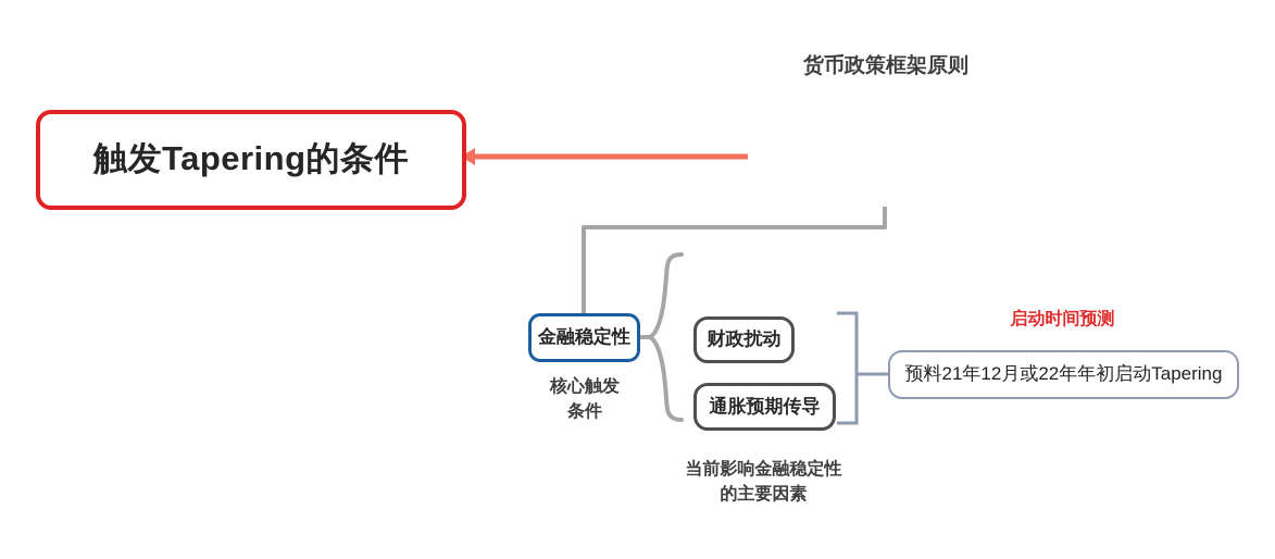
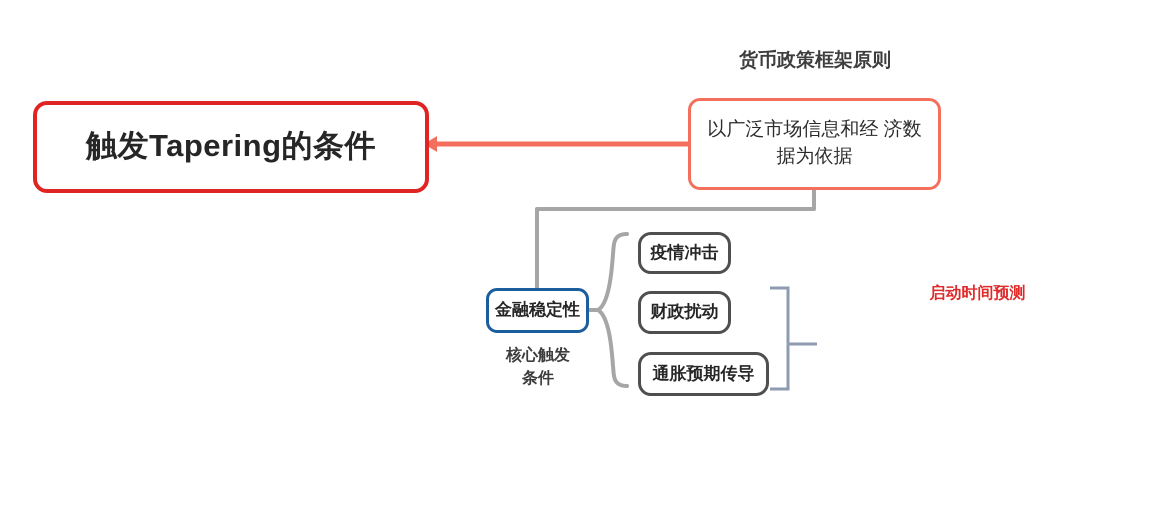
  触发Tapering的条件
  货币政策框架原则
+ 以广泛市场信息和经 济数据为依据
  金融稳定性
  核心触发
  条件
+ 疫情冲击
  财政扰动
  通胀预期传导
- 当前影响金融稳定性
- 的主要因素
  启动时间预测
- 预料21年12月或22年年初启动Tapering
